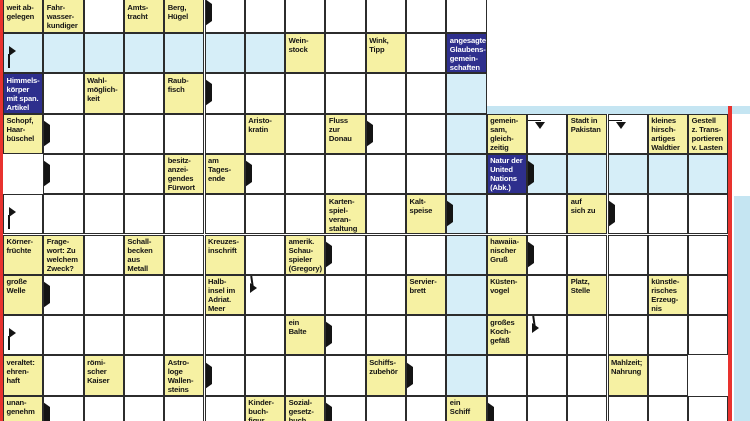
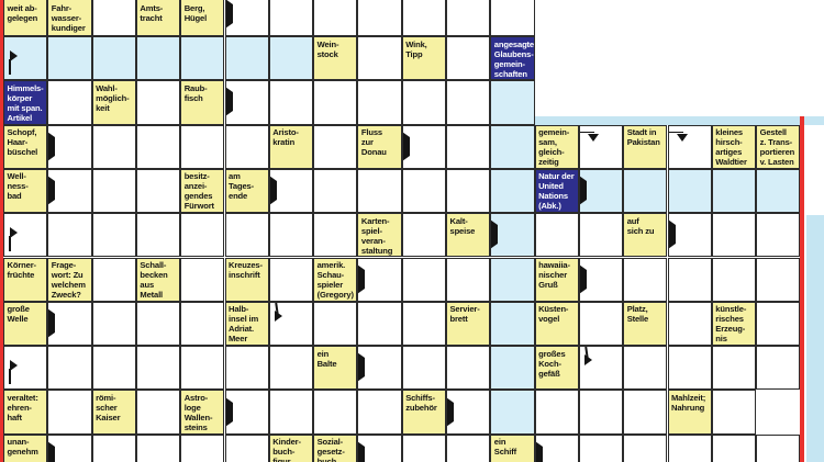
  weit ab-
  gelegen
  Fahr-
  wasser-
  kundiger
  Amts-
  tracht
  Berg,
  Hügel
  Wein-
  stock
  Wink,
  Tipp
  angesagte
  Glaubens-
  gemein-
  schaften
  Himmels-
  körper
  mit span.
  Artikel
  Wahl-
  möglich-
  keit
  Raub-
  fisch
  Schopf,
  Haar-
  büschel
  Aristo-
  kratin
  Fluss
  zur
  Donau
+ Well-
+ ness-
+ bad
  besitz-
  anzei-
  gendes
  Fürwort
  am
  Tages-
  ende
  Karten-
  spiel-
  veran-
  staltung
  Kalt-
  speise
  Körner-
  früchte
  Frage-
  wort: Zu
  welchem
  Zweck?
  Schall-
  becken
  aus
  Metall
  Kreuzes-
  inschrift
  amerik.
  Schau-
  spieler
  (Gregory)
  große
  Welle
  Halb-
  insel im
  Adriat.
  Meer
  Servier-
  brett
  ein
  Balte
  veraltet:
  ehren-
  haft
  römi-
  scher
  Kaiser
  Astro-
  loge
  Wallen-
  steins
  Schiffs-
  zubehör
  unan-
  genehm
  Kinder-
  buch-
  Sozial-
  gesetz-
  ein
  Schiff
  gemein-
  sam,
  gleich-
  zeitig
  Stadt in
  Pakistan
  kleines
  hirsch-
  artiges
  Waldtier
  Gestell
  z. Trans-
  portieren
  v. Lasten
  Natur der
  United
  Nations
  (Abk.)
  auf
  sich zu
  hawaiia-
  nischer
  Gruß
  Küsten-
  vogel
  Platz,
  Stelle
  künstle-
  risches
  Erzeug-
  nis
  großes
  Koch-
  gefäß
  Mahlzeit;
  Nahrung
